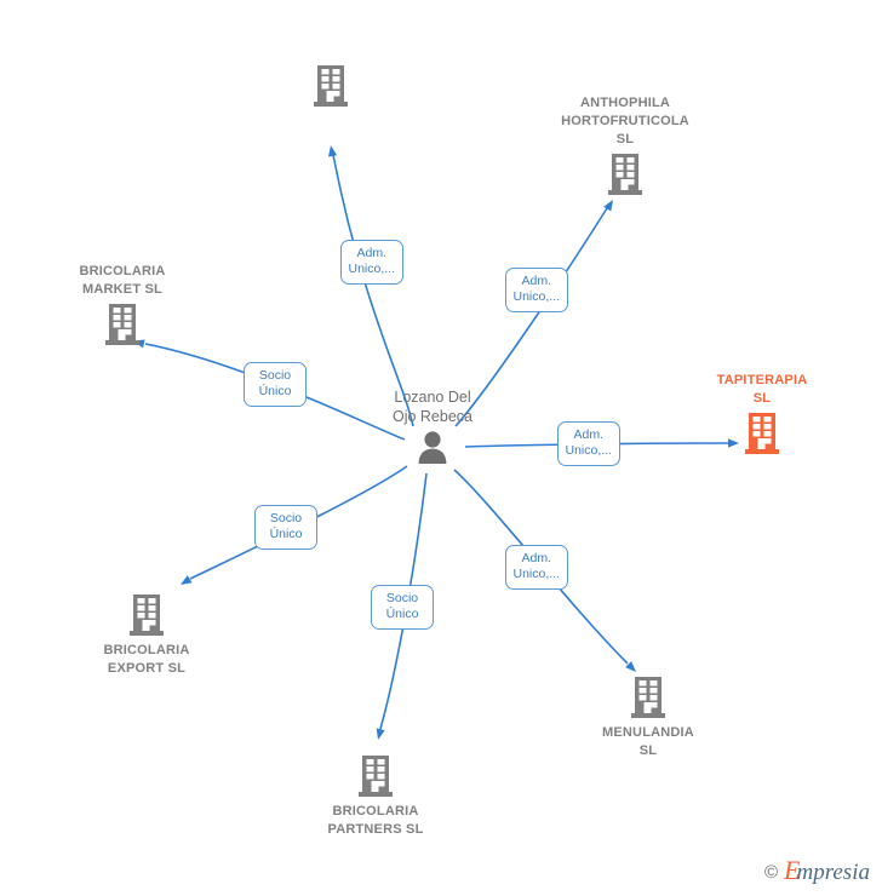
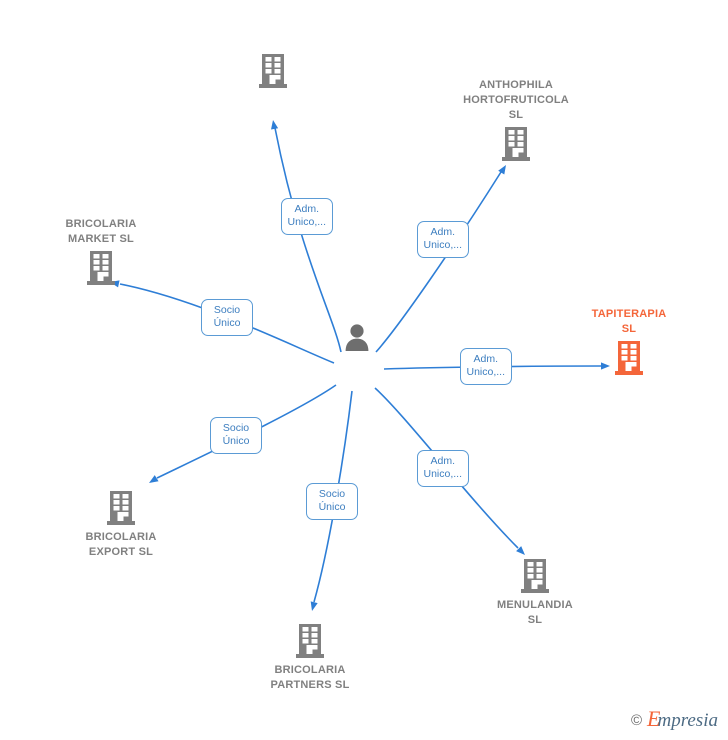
  ANTHOPHILA
  HORTOFRUTICOLA
  SL
  BRICOLARIA
  MARKET SL
  TAPITERAPIA
  SL
  BRICOLARIA
  EXPORT SL
  BRICOLARIA
  PARTNERS SL
  MENULANDIA
  SL
- Lozano Del
- Ojo Rebeca
  Adm.
  Unico,...
  Adm.
  Unico,...
  Socio
  Único
  Adm.
  Unico,...
  Socio
  Único
  Socio
  Único
  Adm.
  Unico,...
  ©
  Empresia
